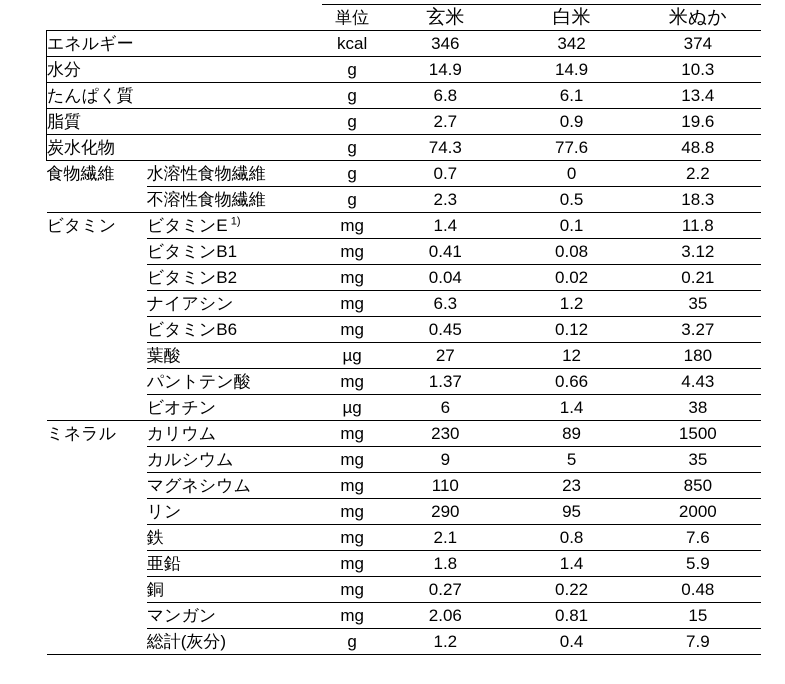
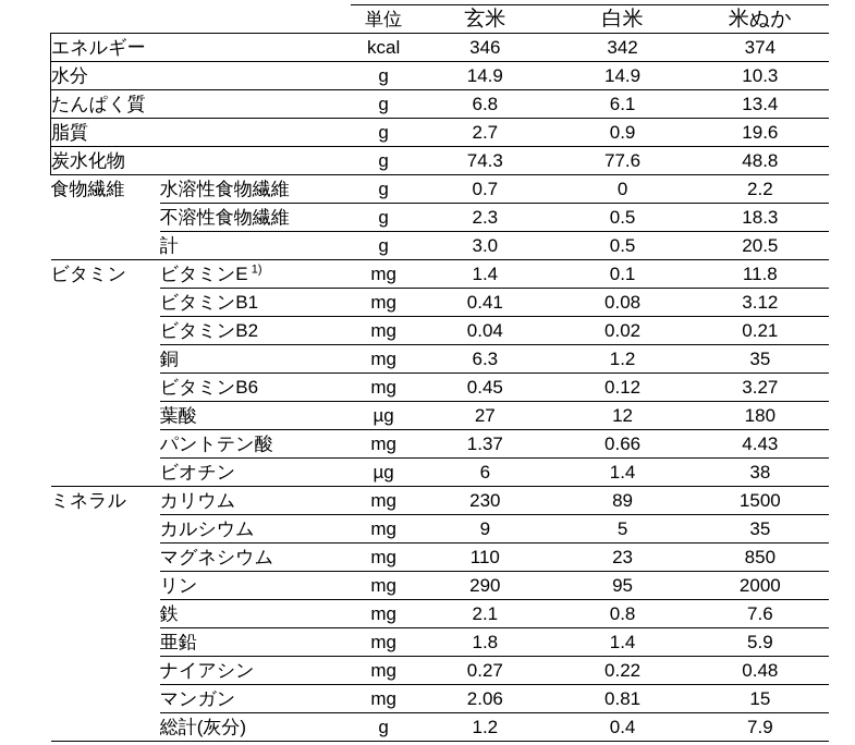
  		単位	玄米	白米	米ぬか
  エネルギー	kcal	346	342	374
  水分	g	14.9	14.9	10.3
  たんぱく質	g	6.8	6.1	13.4
  脂質	g	2.7	0.9	19.6
  炭水化物	g	74.3	77.6	48.8
  食物繊維	水溶性食物繊維	g	0.7	0	2.2
  	不溶性食物繊維	g	2.3	0.5	18.3
+ 	計	g	3.0	0.5	20.5
  ビタミン	ビタミンE 1)	mg	1.4	0.1	11.8
  	ビタミンB1	mg	0.41	0.08	3.12
  	ビタミンB2	mg	0.04	0.02	0.21
- 	ナイアシン	mg	6.3	1.2	35
+ 	銅	mg	6.3	1.2	35
  	ビタミンB6	mg	0.45	0.12	3.27
  	葉酸	µg	27	12	180
  	パントテン酸	mg	1.37	0.66	4.43
  	ビオチン	µg	6	1.4	38
  ミネラル	カリウム	mg	230	89	1500
  	カルシウム	mg	9	5	35
  	マグネシウム	mg	110	23	850
  	リン	mg	290	95	2000
  	鉄	mg	2.1	0.8	7.6
  	亜鉛	mg	1.8	1.4	5.9
- 	銅	mg	0.27	0.22	0.48
+ 	ナイアシン	mg	0.27	0.22	0.48
  	マンガン	mg	2.06	0.81	15
  	総計(灰分)	g	1.2	0.4	7.9
